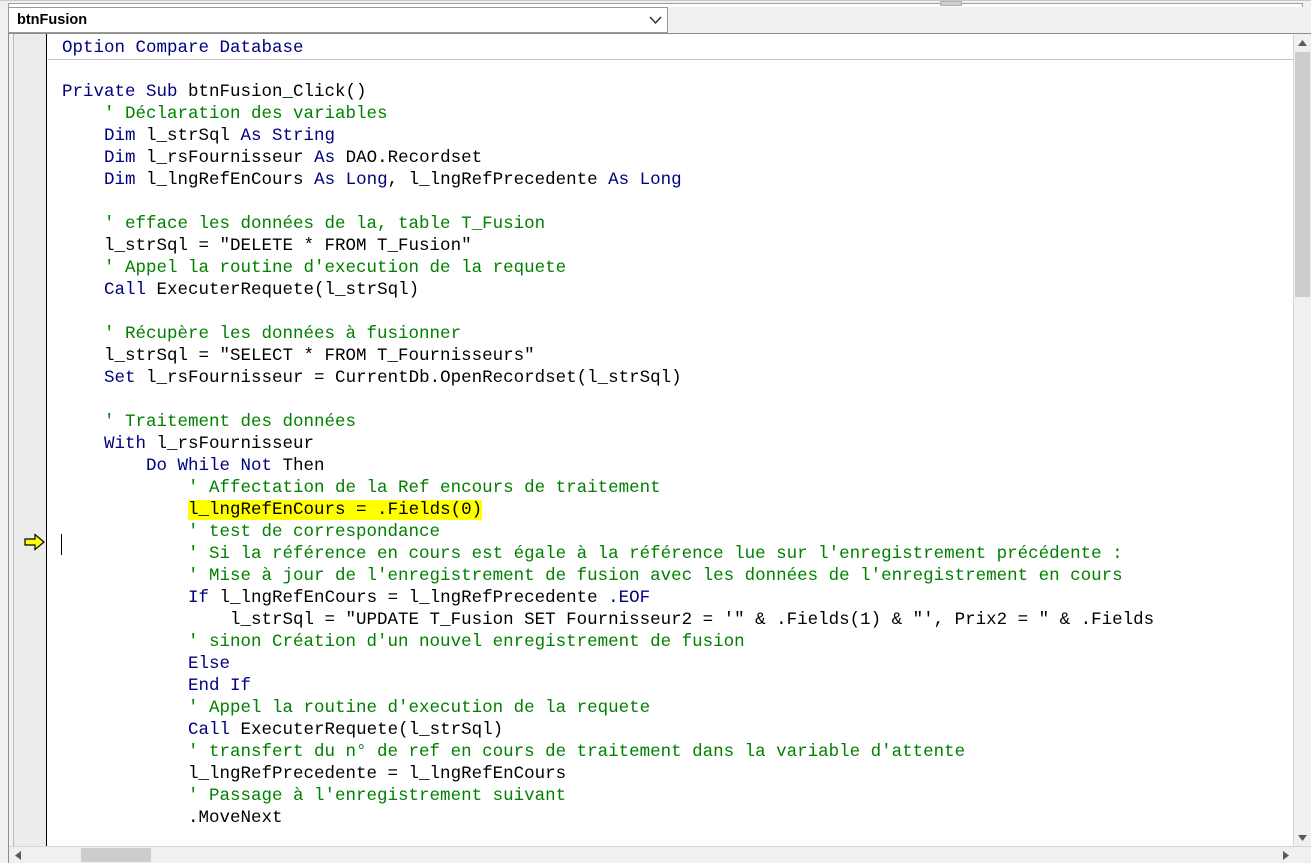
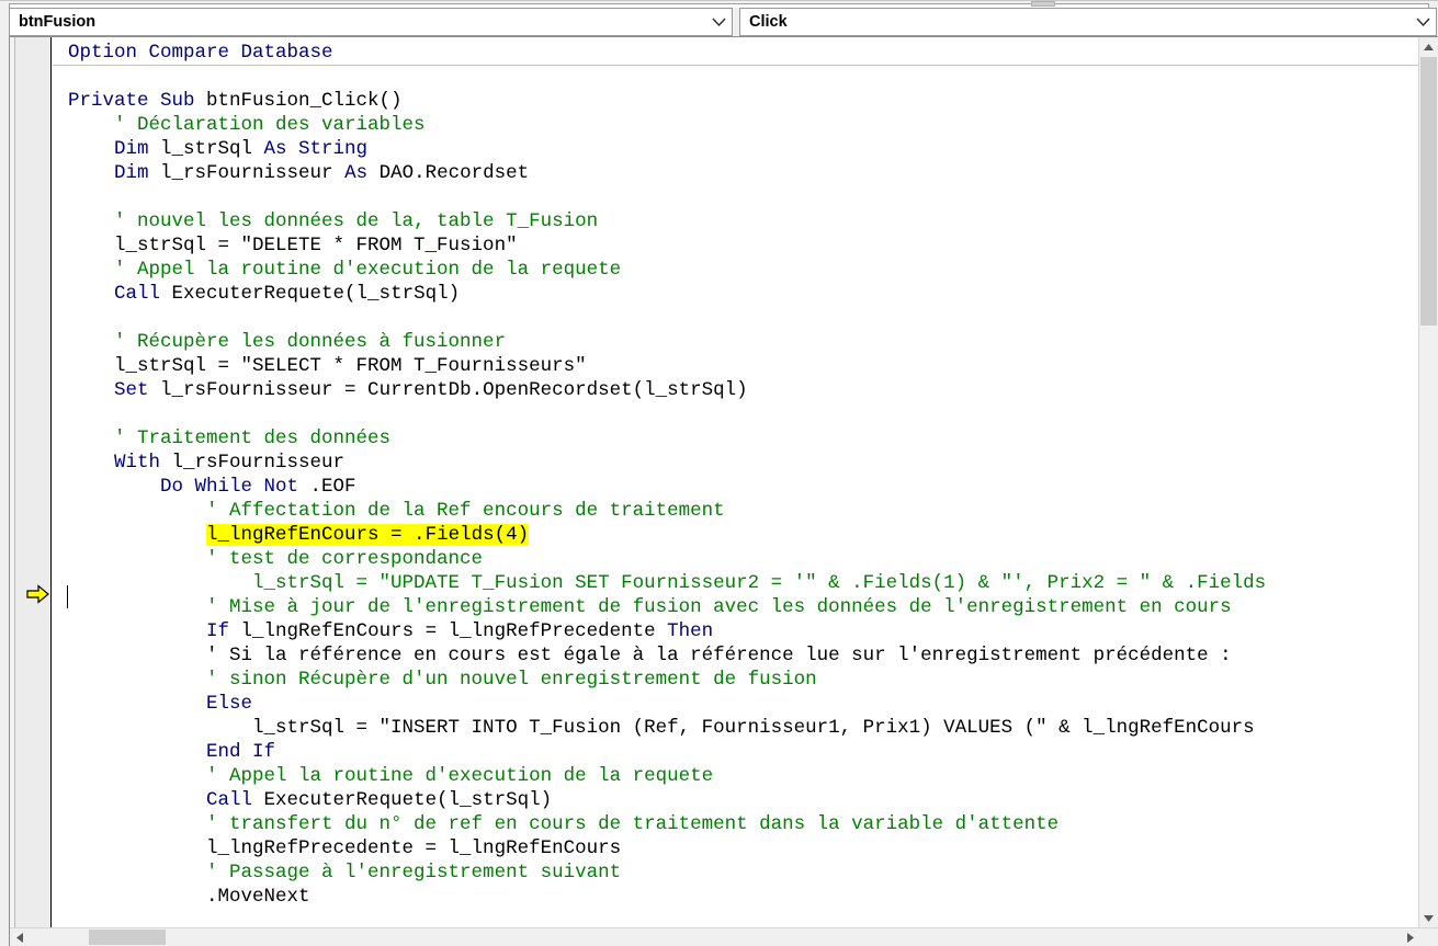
  btnFusion
+ Click
  Option Compare Database
  Private Sub btnFusion_Click()
  ' Déclaration des variables
  Dim l_strSql As String
  Dim l_rsFournisseur As DAO.Recordset
- Dim l_lngRefEnCours As Long, l_lngRefPrecedente As Long
- ' efface les données de la, table T_Fusion
+ ' nouvel les données de la, table T_Fusion
  l_strSql = "DELETE * FROM T_Fusion"
  ' Appel la routine d'execution de la requete
  Call ExecuterRequete(l_strSql)
  ' Récupère les données à fusionner
  l_strSql = "SELECT * FROM T_Fournisseurs"
  Set l_rsFournisseur = CurrentDb.OpenRecordset(l_strSql)
  ' Traitement des données
  With l_rsFournisseur
- Do While Not Then
+ Do While Not .EOF
  ' Affectation de la Ref encours de traitement
- l_lngRefEnCours = .Fields(0)
+ l_lngRefEnCours = .Fields(4)
  ' test de correspondance
- ' Si la référence en cours est égale à la référence lue sur l'enregistrement précédente :
+ l_strSql = "UPDATE T_Fusion SET Fournisseur2 = '" & .Fields(1) & "', Prix2 = " & .Fields
  ' Mise à jour de l'enregistrement de fusion avec les données de l'enregistrement en cours
- If l_lngRefEnCours = l_lngRefPrecedente .EOF
+ If l_lngRefEnCours = l_lngRefPrecedente Then
- l_strSql = "UPDATE T_Fusion SET Fournisseur2 = '" & .Fields(1) & "', Prix2 = " & .Fields
+ ' Si la référence en cours est égale à la référence lue sur l'enregistrement précédente :
- ' sinon Création d'un nouvel enregistrement de fusion
+ ' sinon Récupère d'un nouvel enregistrement de fusion
  Else
+ l_strSql = "INSERT INTO T_Fusion (Ref, Fournisseur1, Prix1) VALUES (" & l_lngRefEnCours
  End If
  ' Appel la routine d'execution de la requete
  Call ExecuterRequete(l_strSql)
  ' transfert du n° de ref en cours de traitement dans la variable d'attente
  l_lngRefPrecedente = l_lngRefEnCours
  ' Passage à l'enregistrement suivant
  .MoveNext
